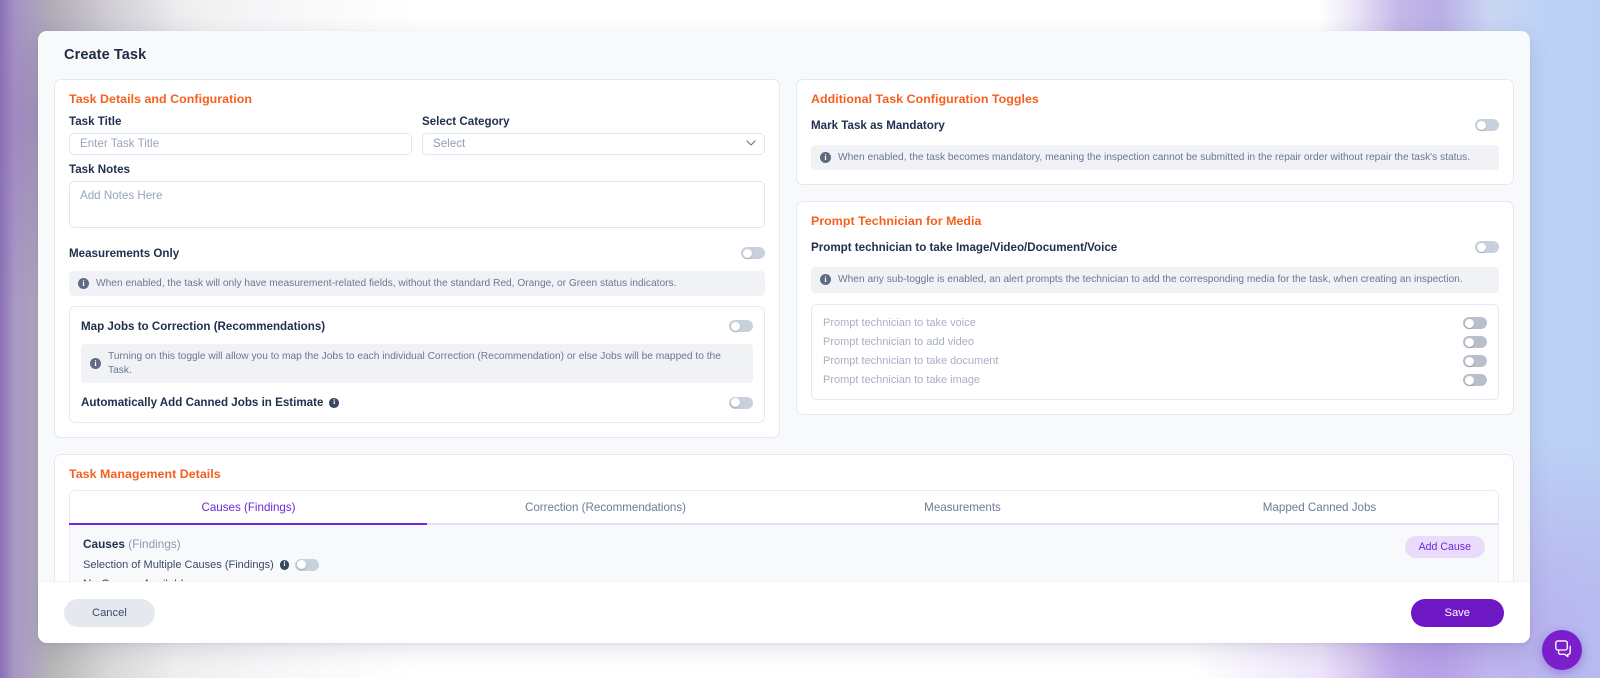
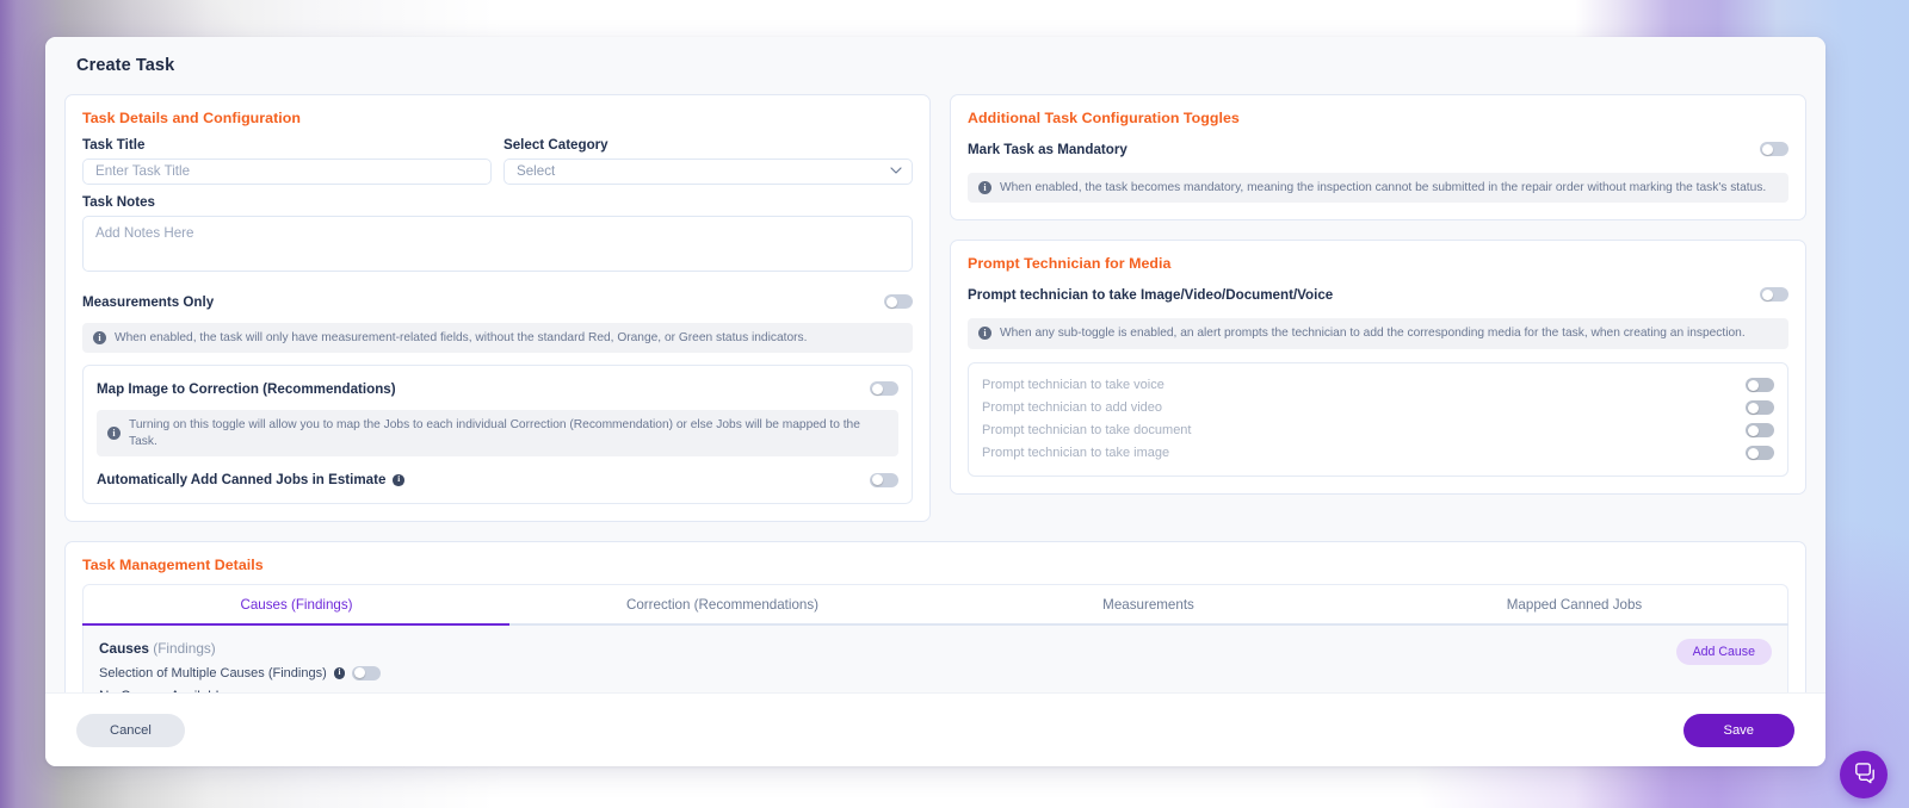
  Create Task
  Task Details and Configuration
  Task Title
  Enter Task Title
  Select Category
  Select
  Task Notes
  Add Notes Here
  Measurements Only
  i
  When enabled, the task will only have measurement-related fields, without the standard Red, Orange, or Green status indicators.
- Map Jobs to Correction (Recommendations)
+ Map Image to Correction (Recommendations)
  i
  Turning on this toggle will allow you to map the Jobs to each individual Correction (Recommendation) or else Jobs will be mapped to the Task.
  Automatically Add Canned Jobs in Estimate
  i
  Additional Task Configuration Toggles
  Mark Task as Mandatory
  i
- When enabled, the task becomes mandatory, meaning the inspection cannot be submitted in the repair order without repair the task's status.
+ When enabled, the task becomes mandatory, meaning the inspection cannot be submitted in the repair order without marking the task's status.
  Prompt Technician for Media
  Prompt technician to take Image/Video/Document/Voice
  i
  When any sub-toggle is enabled, an alert prompts the technician to add the corresponding media for the task, when creating an inspection.
  Prompt technician to take voice
  Prompt technician to add video
  Prompt technician to take document
  Prompt technician to take image
  Task Management Details
  Causes (Findings)
  Correction (Recommendations)
  Measurements
  Mapped Canned Jobs
  Add Cause
  Causes (Findings)
  Selection of Multiple Causes (Findings)
  i
  Cancel
  Save
